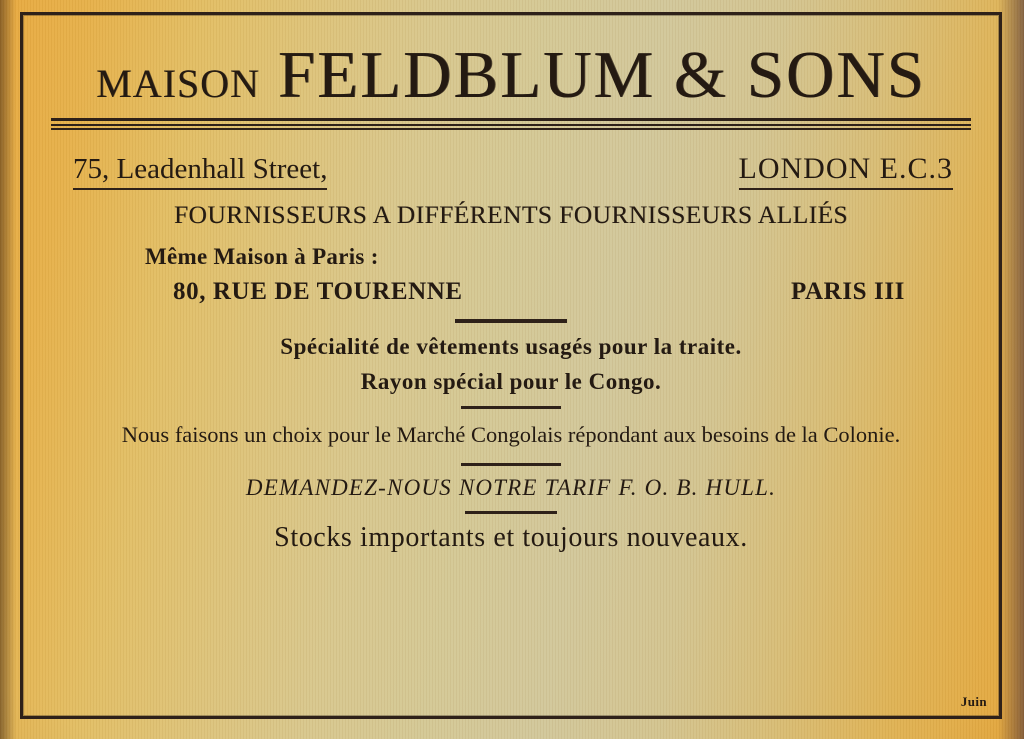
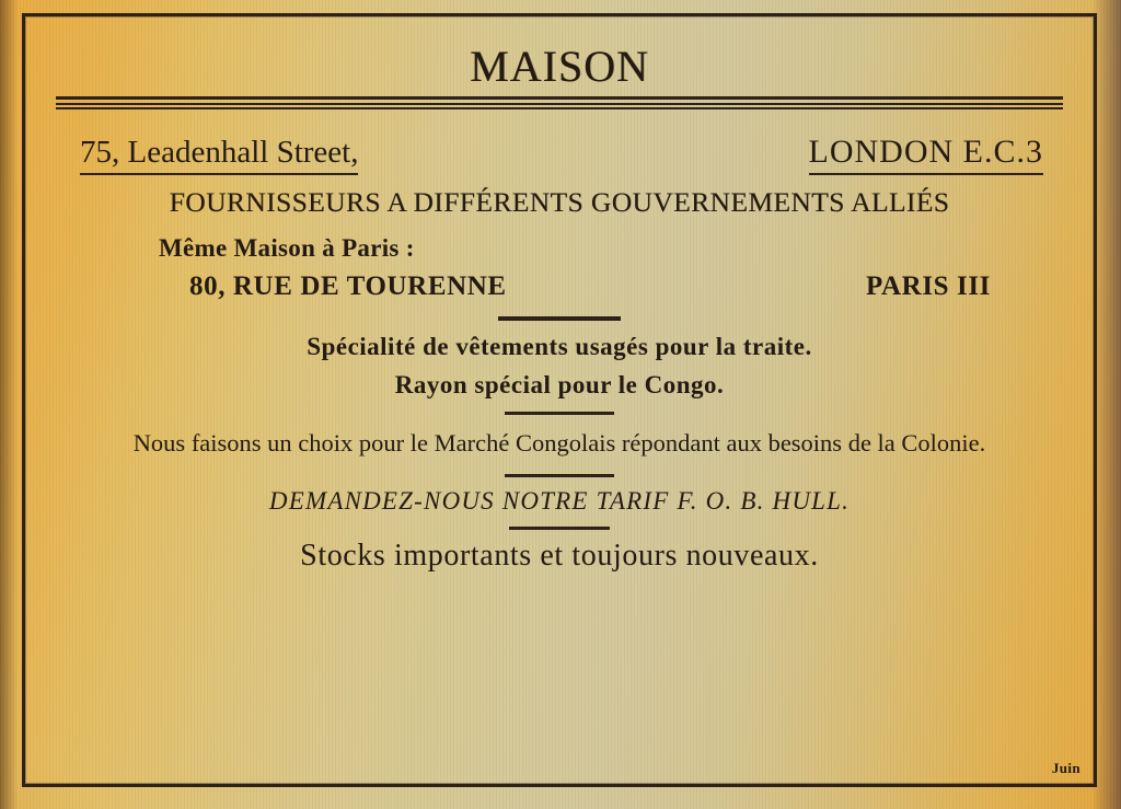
  MAISON
- FELDBLUM & SONS
  75, Leadenhall Street,
  LONDON E.C.3
- FOURNISSEURS A DIFFÉRENTS FOURNISSEURS ALLIÉS
+ FOURNISSEURS A DIFFÉRENTS GOUVERNEMENTS ALLIÉS
  Même Maison à Paris :
  80, RUE DE TOURENNE
  PARIS III
  Spécialité de vêtements usagés pour la traite.
  Rayon spécial pour le Congo.
  Nous faisons un choix pour le Marché Congolais répondant aux besoins de la Colonie.
  DEMANDEZ-NOUS NOTRE TARIF F. O. B. HULL.
  Stocks importants et toujours nouveaux.
  Juin
